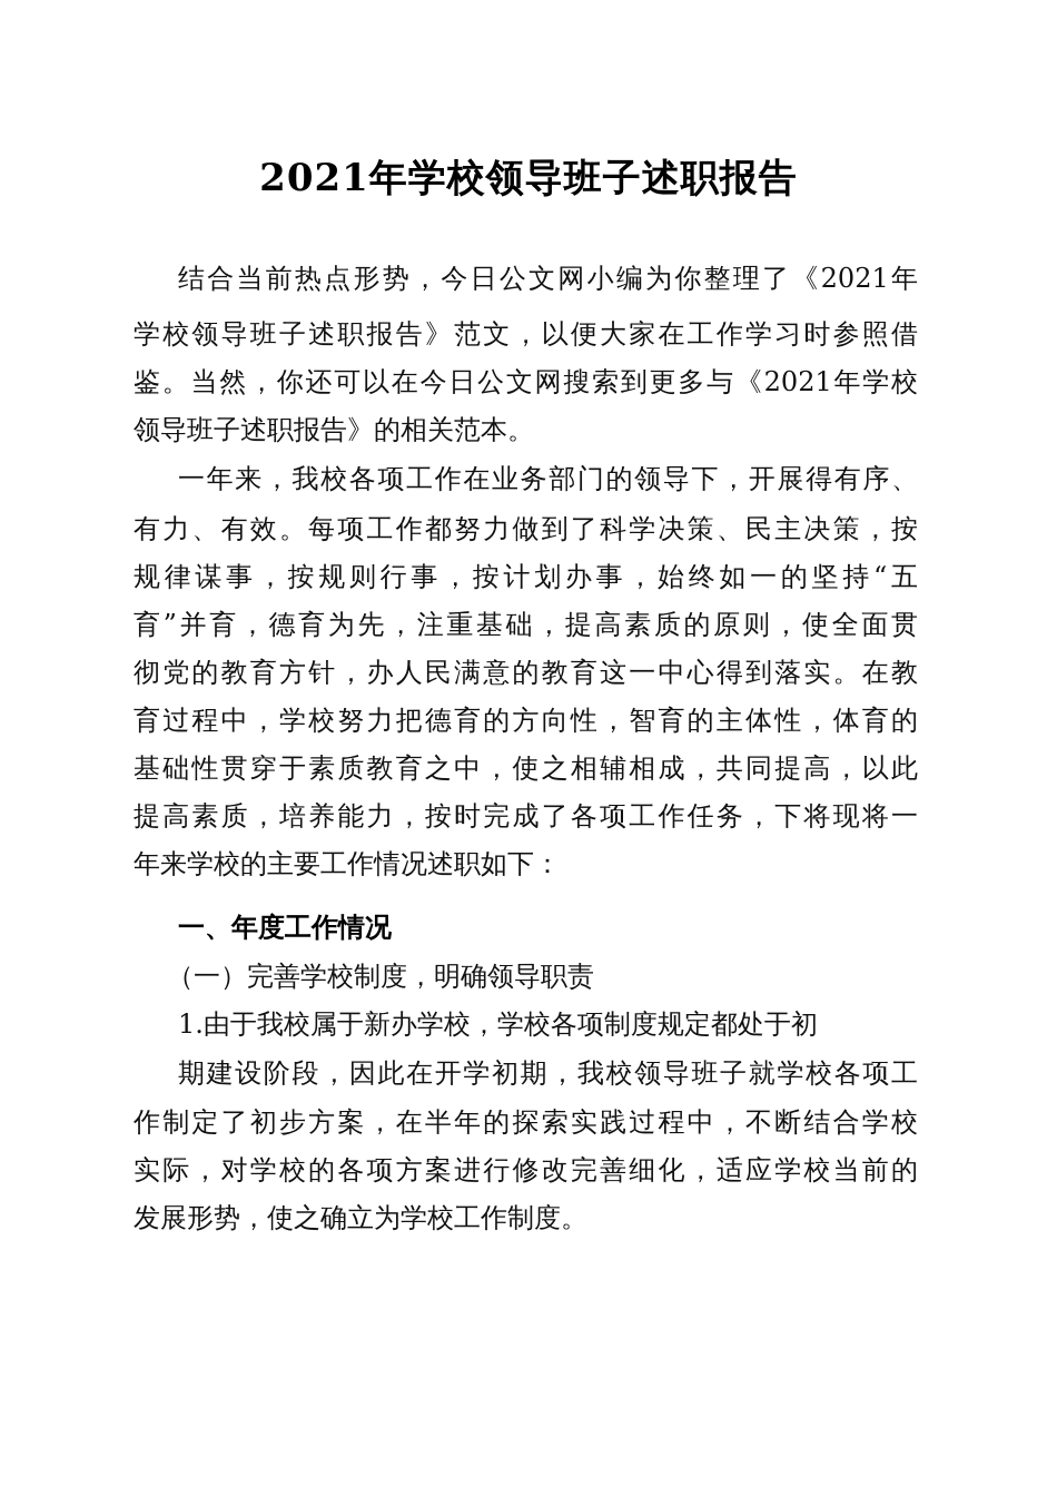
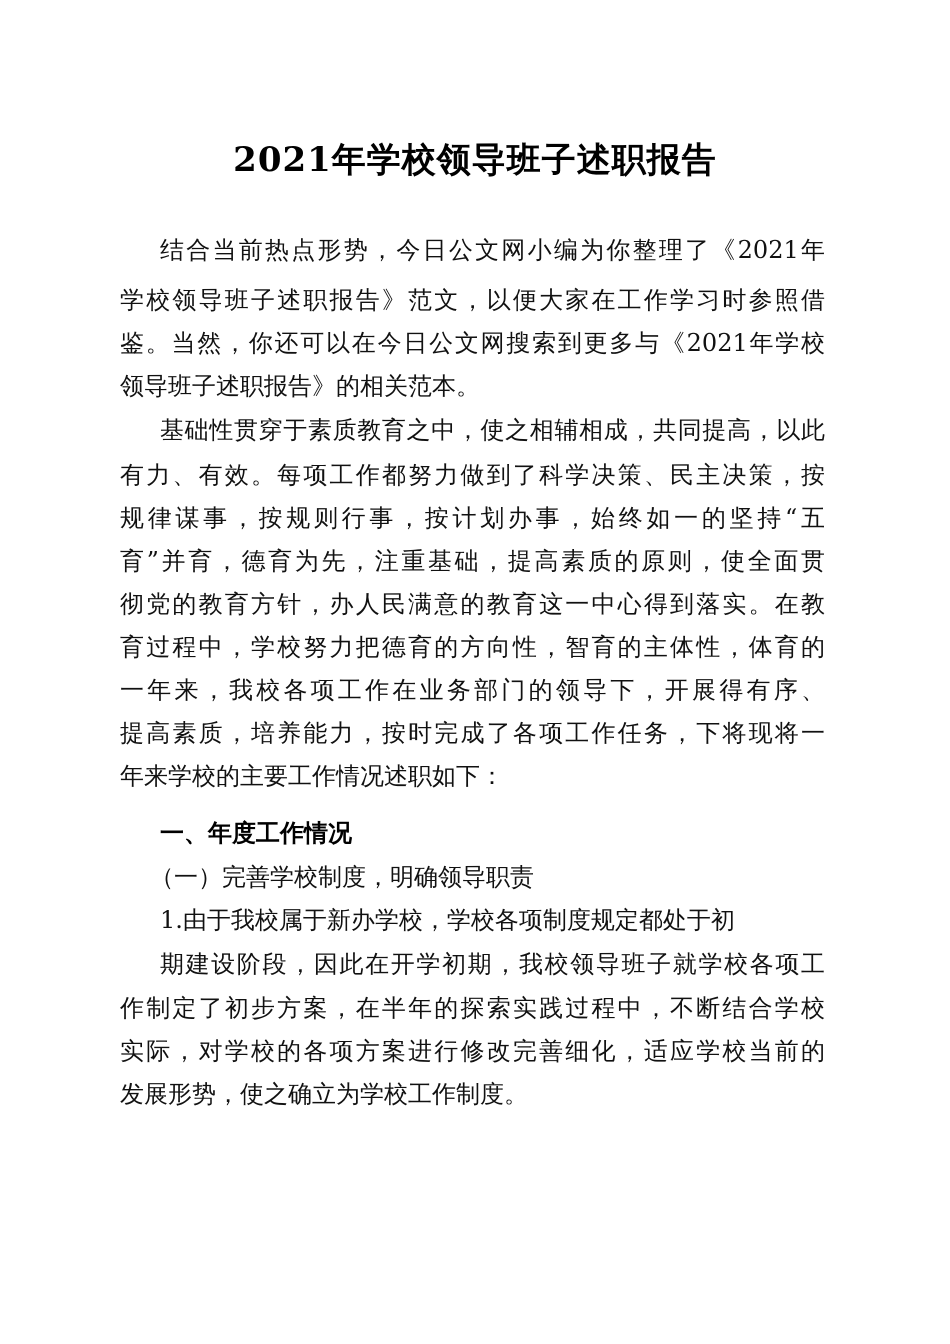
  2021年学校领导班子述职报告
  结合当前热点形势，今日公文网小编为你整理了《2021年
  学校领导班子述职报告》范文，以便大家在工作学习时参照借
  鉴。当然，你还可以在今日公文网搜索到更多与《2021年学校
  领导班子述职报告》的相关范本。
- 一年来，我校各项工作在业务部门的领导下，开展得有序、
+ 基础性贯穿于素质教育之中，使之相辅相成，共同提高，以此
  有力、有效。每项工作都努力做到了科学决策、民主决策，按
  规律谋事，按规则行事，按计划办事，始终如一的坚持“五
  育”并育，德育为先，注重基础，提高素质的原则，使全面贯
  彻党的教育方针，办人民满意的教育这一中心得到落实。在教
  育过程中，学校努力把德育的方向性，智育的主体性，体育的
- 基础性贯穿于素质教育之中，使之相辅相成，共同提高，以此
+ 一年来，我校各项工作在业务部门的领导下，开展得有序、
  提高素质，培养能力，按时完成了各项工作任务，下将现将一
  年来学校的主要工作情况述职如下：
  一、年度工作情况
  （一）完善学校制度，明确领导职责
  1.由于我校属于新办学校，学校各项制度规定都处于初
  期建设阶段，因此在开学初期，我校领导班子就学校各项工
  作制定了初步方案，在半年的探索实践过程中，不断结合学校
  实际，对学校的各项方案进行修改完善细化，适应学校当前的
  发展形势，使之确立为学校工作制度。
